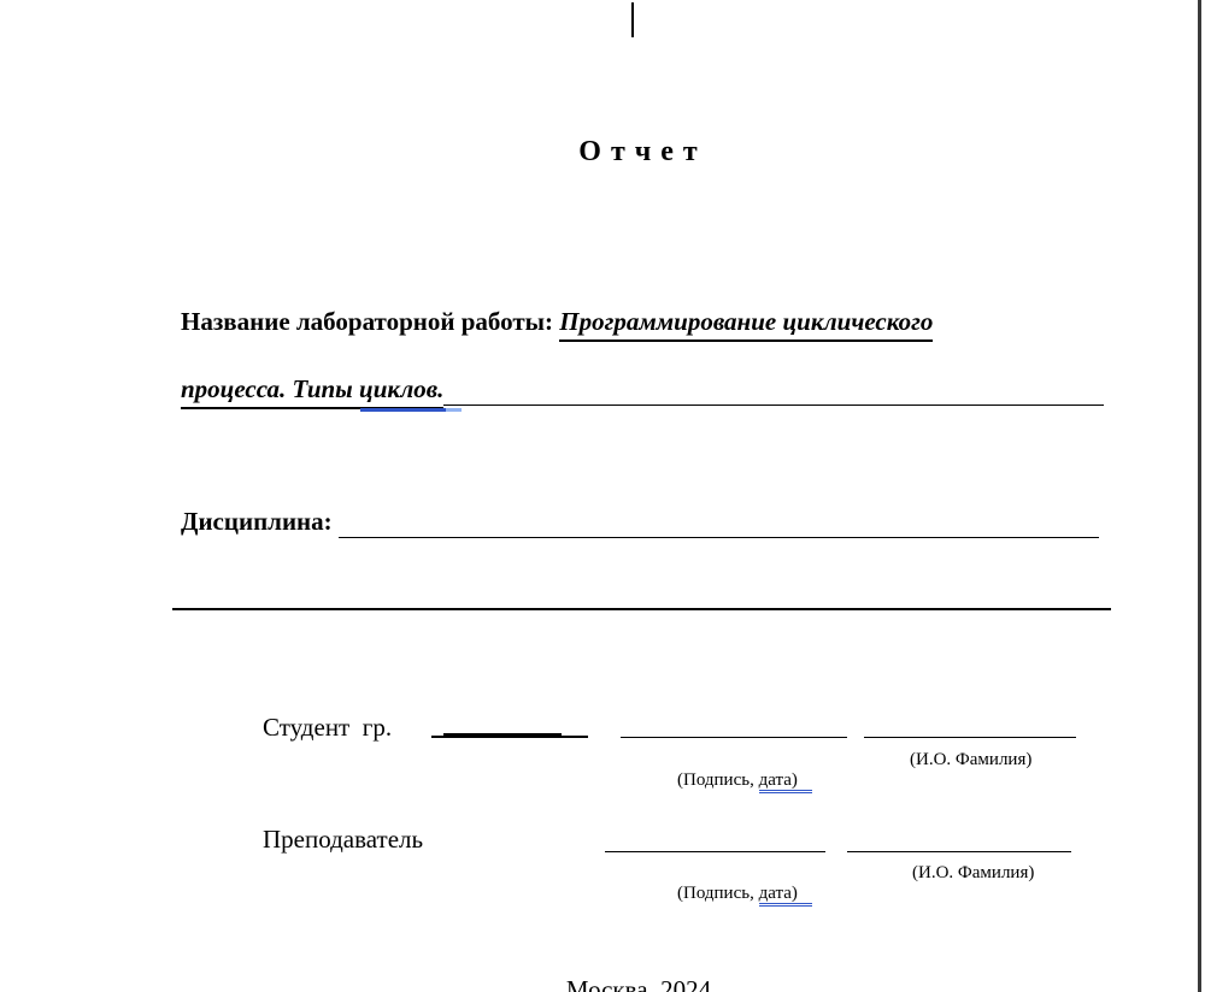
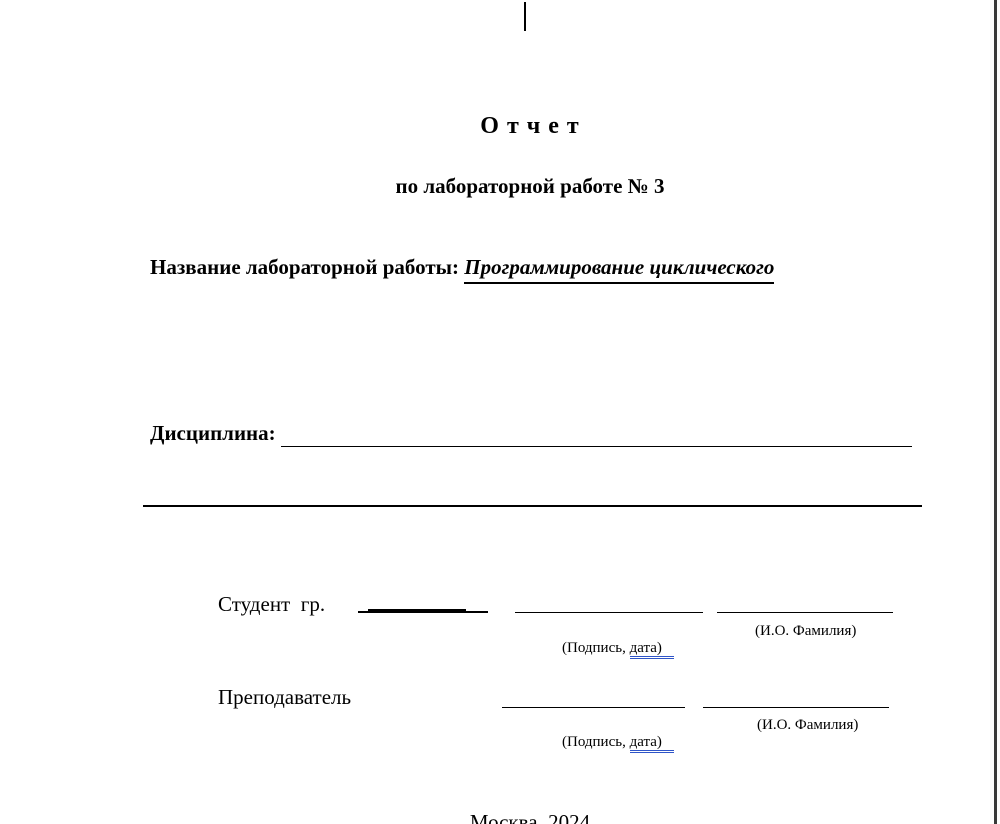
  О т ч е т
+ по лабораторной работе № 3
  Название лабораторной работы:
  Программирование циклического
- процесса. Типы
- циклов.
  Дисциплина:
  Студент гр.
  (Подпись, дата)
  (И.О. Фамилия)
  Преподаватель
  (Подпись, дата)
  (И.О. Фамилия)
  Москва, 2024
